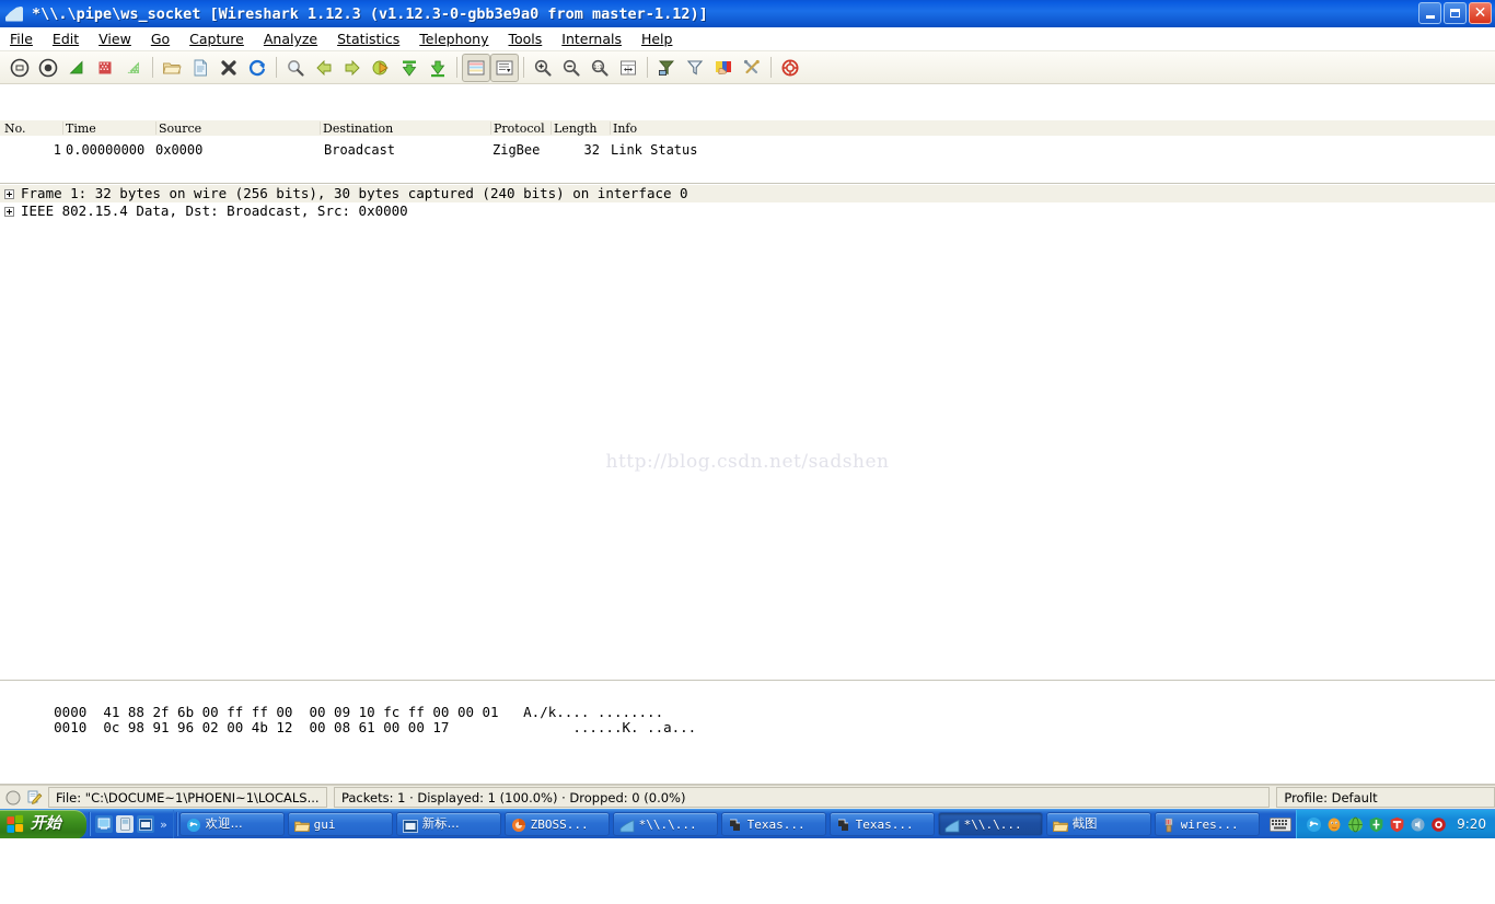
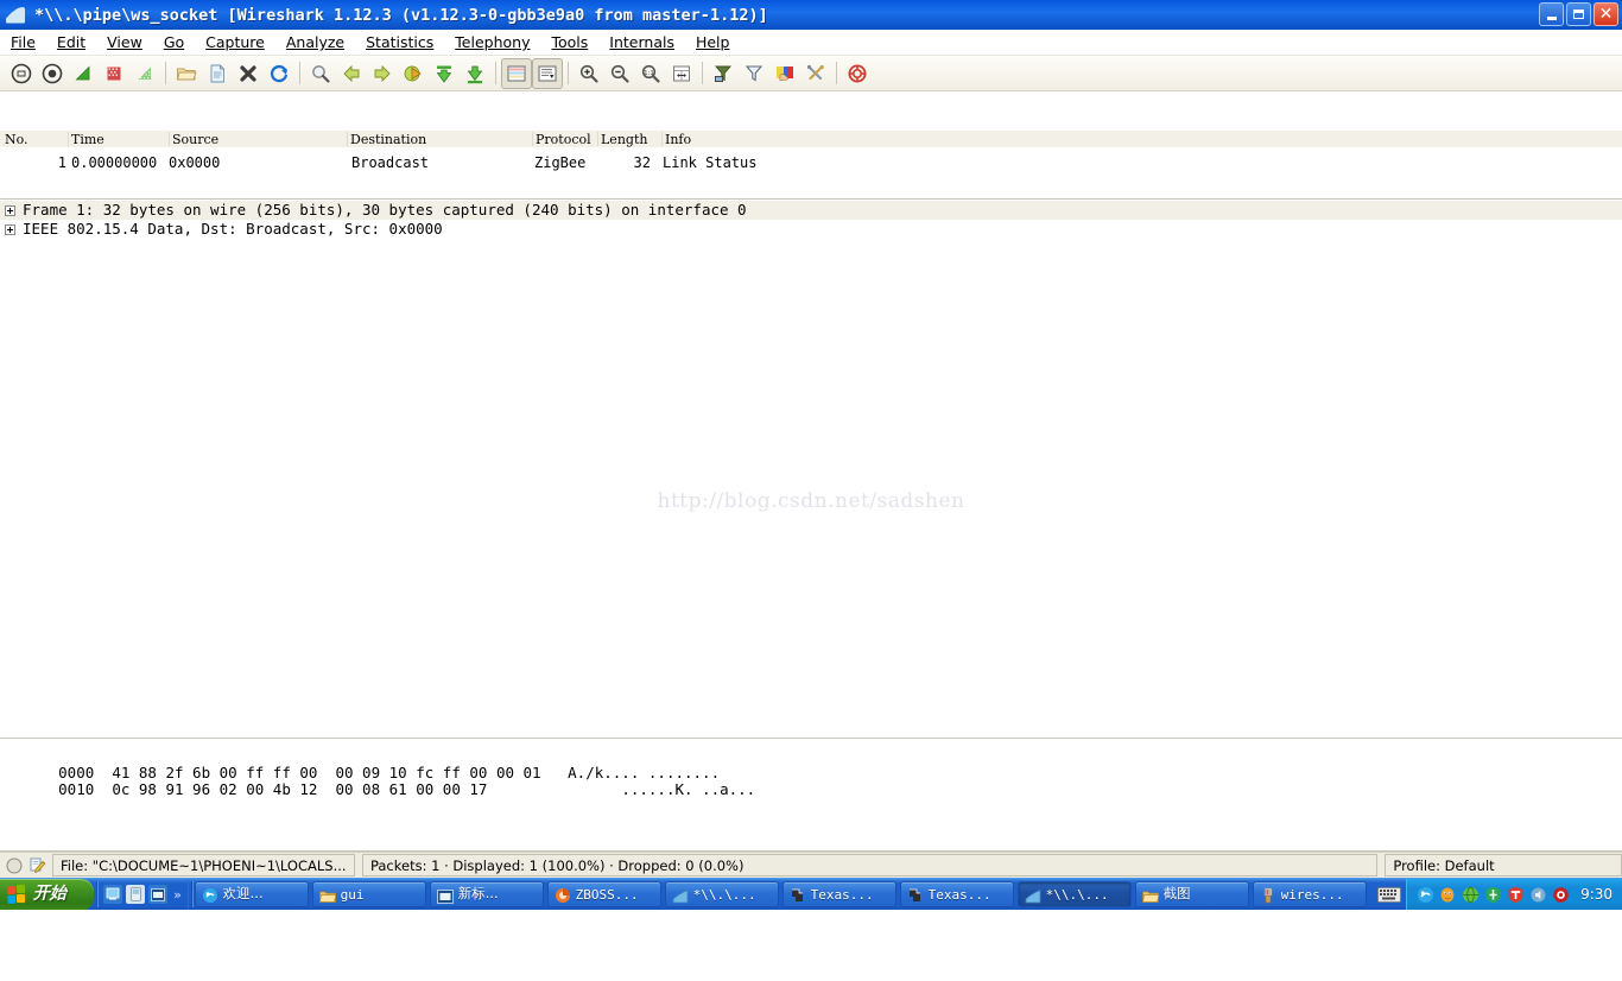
  *\\.\pipe\ws_socket [Wireshark 1.12.3 (v1.12.3-0-gbb3e9a0 from master-1.12)]
  ✕
  File
  Edit
  View
  Go
  Capture
  Analyze
  Statistics
  Telephony
  Tools
  Internals
  Help
  No.
  Time
  Source
  Destination
  Protocol
  Length
  Info
  1
  0.00000000
  0x0000
  Broadcast
  ZigBee
  32
  Link Status
  Frame 1: 32 bytes on wire (256 bits), 30 bytes captured (240 bits) on interface 0
  IEEE 802.15.4 Data, Dst: Broadcast, Src: 0x0000
  http://blog.csdn.net/sadshen
  0000 41 88 2f 6b 00 ff ff 00 00 09 10 fc ff 00 00 01 A./k.... ........
  0010 0c 98 91 96 02 00 4b 12 00 08 61 00 00 17 ......K. ..a...
  File: "C:\DOCUME~1\PHOENI~1\LOCALS...
  Packets: 1 · Displayed: 1 (100.0%) · Dropped: 0 (0.0%)
  Profile: Default
  开始
  »
  欢迎...
  gui
  新标...
  ZBOSS...
  *\\.\...
  Texas...
  Texas...
  *\\.\...
  截图
  wires...
- 9:20
+ 9:30
